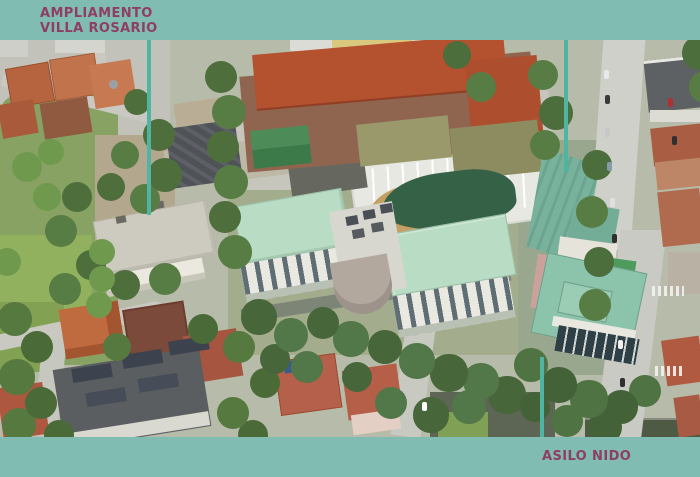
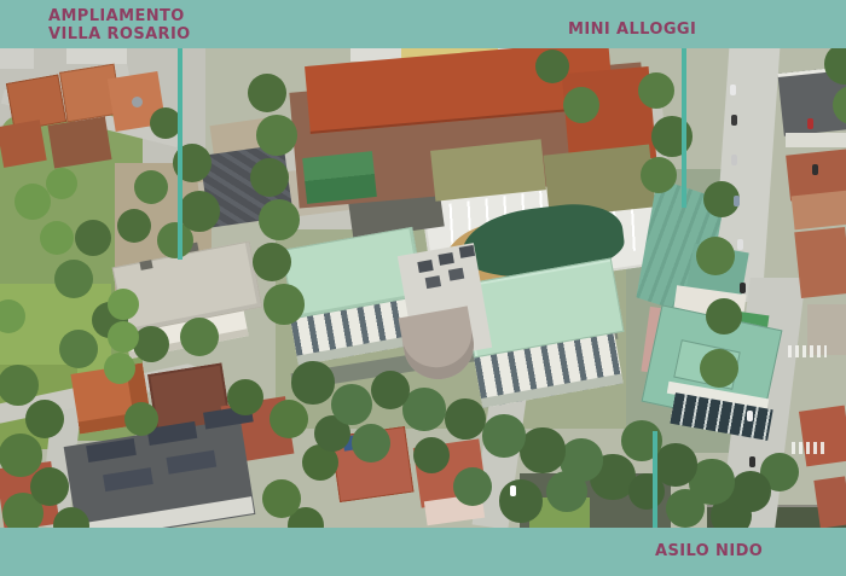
  AMPLIAMENTO
  VILLA ROSARIO
+ MINI ALLOGGI
  ASILO NIDO
